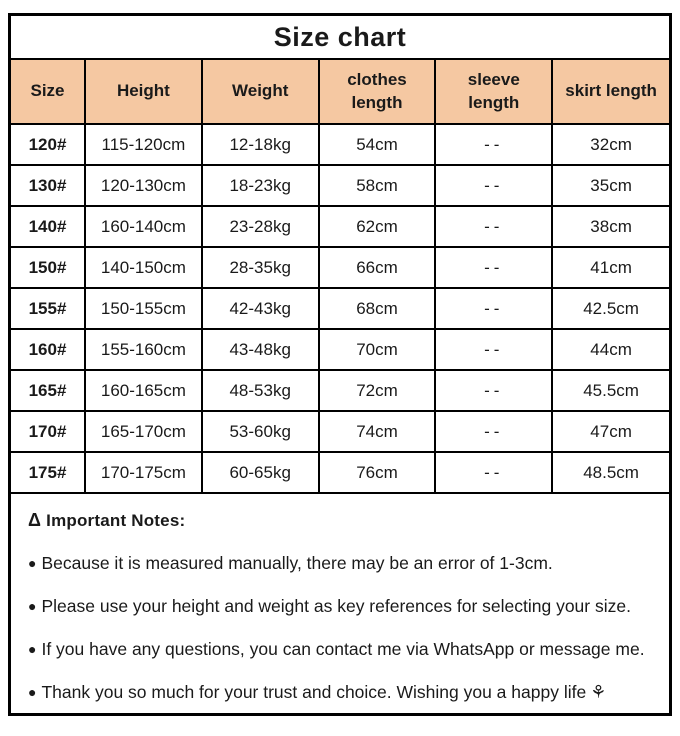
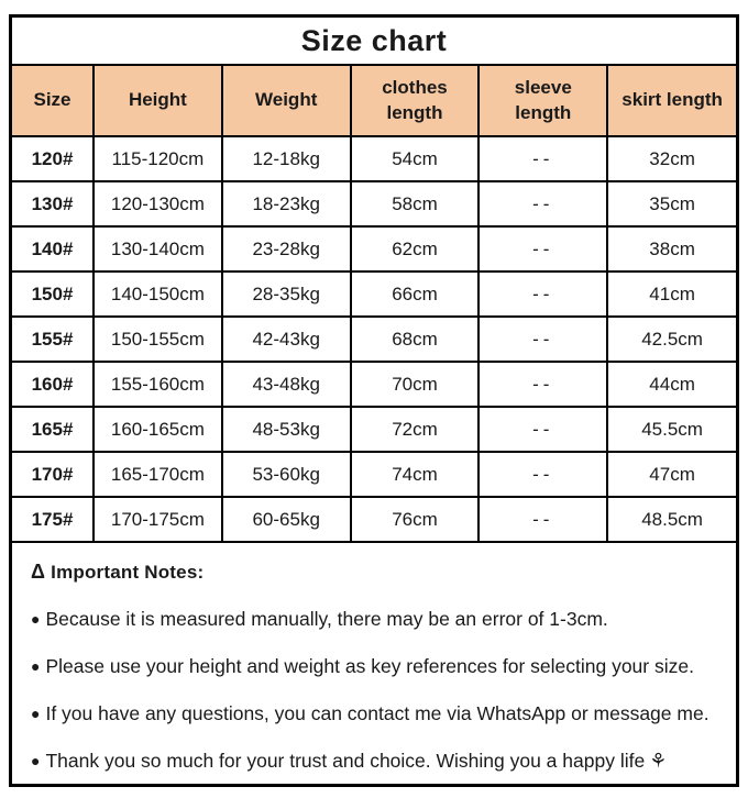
  Size chart
  Size	Height	Weight	clothes length	sleeve length	skirt length
  120#	115-120cm	12-18kg	54cm	--	32cm
  130#	120-130cm	18-23kg	58cm	--	35cm
- 140#	160-140cm	23-28kg	62cm	--	38cm
+ 140#	130-140cm	23-28kg	62cm	--	38cm
  150#	140-150cm	28-35kg	66cm	--	41cm
  155#	150-155cm	42-43kg	68cm	--	42.5cm
  160#	155-160cm	43-48kg	70cm	--	44cm
  165#	160-165cm	48-53kg	72cm	--	45.5cm
  170#	165-170cm	53-60kg	74cm	--	47cm
  175#	170-175cm	60-65kg	76cm	--	48.5cm
  Δ Important Notes:
  ● Because it is measured manually, there may be an error of 1-3cm.
  ● Please use your height and weight as key references for selecting your size.
  ● If you have any questions, you can contact me via WhatsApp or message me.
  ● Thank you so much for your trust and choice. Wishing you a happy life ⚘
